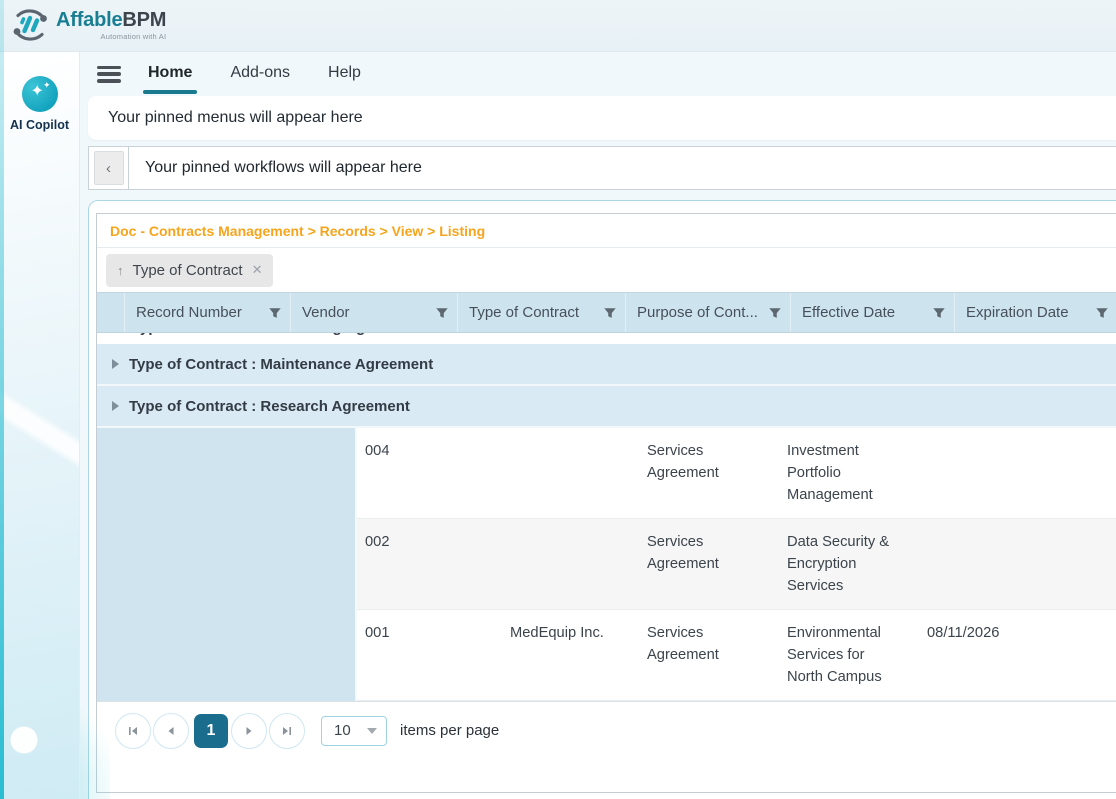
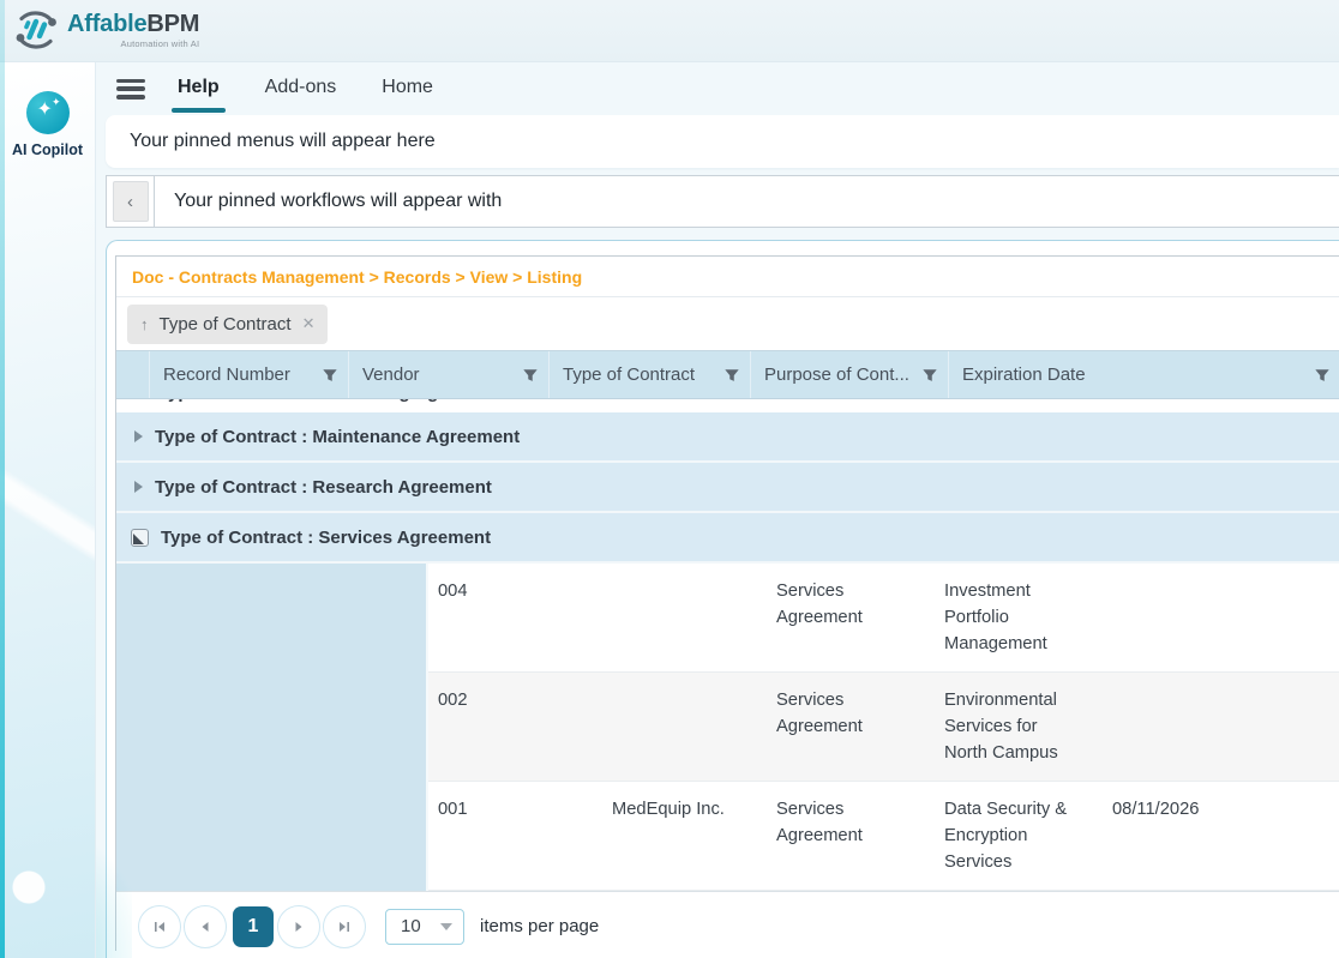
  AffableBPM
  Automation with AI
  ✦
  ✦
  AI Copilot
- Home
+ Help
  Add-ons
- Help
+ Home
  Your pinned menus will appear here
  ‹
- Your pinned workflows will appear here
+ Your pinned workflows will appear with
  Doc - Contracts Management > Records > View > Listing
  ↑
  Type of Contract
  ✕
  Record Number
  Vendor
  Type of Contract
  Purpose of Cont...
- Effective Date
  Expiration Date
  Type of Contract : Maintenance Agreement
  Type of Contract : Research Agreement
+ Type of Contract : Services Agreement
  004
  Services Agreement
  Investment Portfolio Management
  002
  Services Agreement
- Data Security & Encryption Services
+ Environmental Services for North Campus
  001
  MedEquip Inc.
  Services Agreement
- Environmental Services for North Campus
+ Data Security & Encryption Services
  08/11/2026
  1
  10
  items per page
